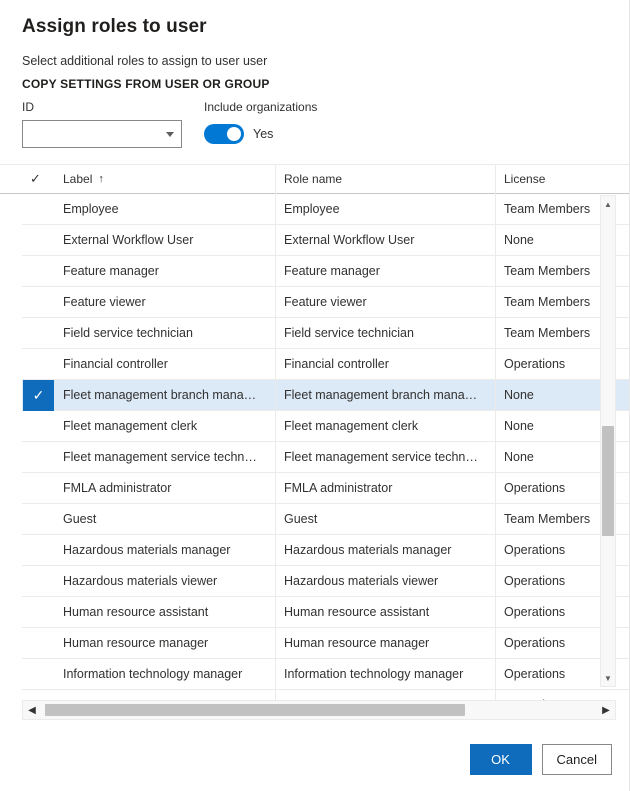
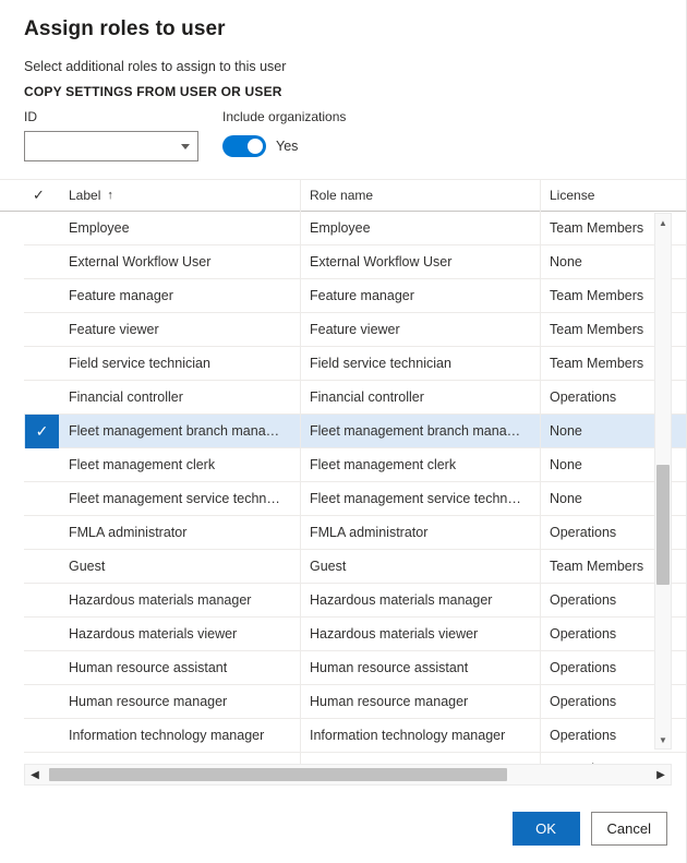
  Assign roles to user
- Select additional roles to assign to user user
+ Select additional roles to assign to this user
- COPY SETTINGS FROM USER OR GROUP
+ COPY SETTINGS FROM USER OR USER
  ID
  Include organizations
  Yes
  ✓
  Label
  ↑
  Role name
  License
  Employee
  Employee
  Team Members
  External Workflow User
  External Workflow User
  None
  Feature manager
  Feature manager
  Team Members
  Feature viewer
  Feature viewer
  Team Members
  Field service technician
  Field service technician
  Team Members
  Financial controller
  Financial controller
  Operations
  ✓
  Fleet management branch mana…
  Fleet management branch mana…
  None
  Fleet management clerk
  Fleet management clerk
  None
  Fleet management service techn…
  Fleet management service techn…
  None
  FMLA administrator
  FMLA administrator
  Operations
  Guest
  Guest
  Team Members
  Hazardous materials manager
  Hazardous materials manager
  Operations
  Hazardous materials viewer
  Hazardous materials viewer
  Operations
  Human resource assistant
  Human resource assistant
  Operations
  Human resource manager
  Human resource manager
  Operations
  Information technology manager
  Information technology manager
  Operations
  ▲
  ▼
  ◀
  ▶
  OK
  Cancel
